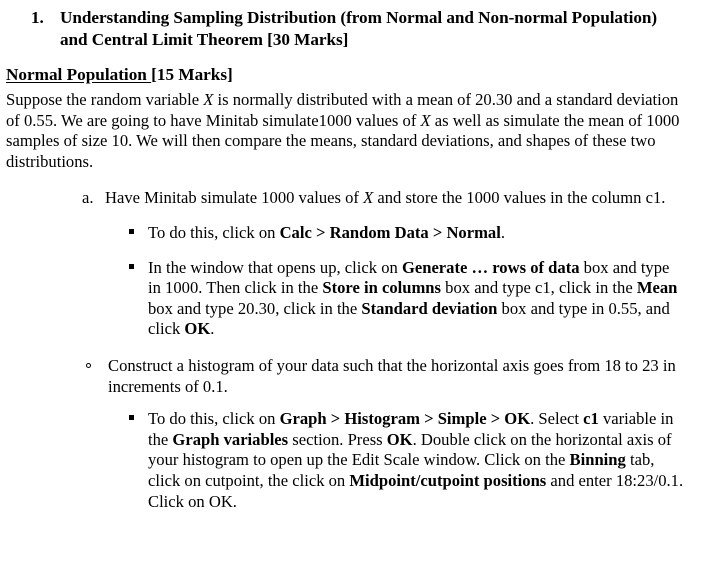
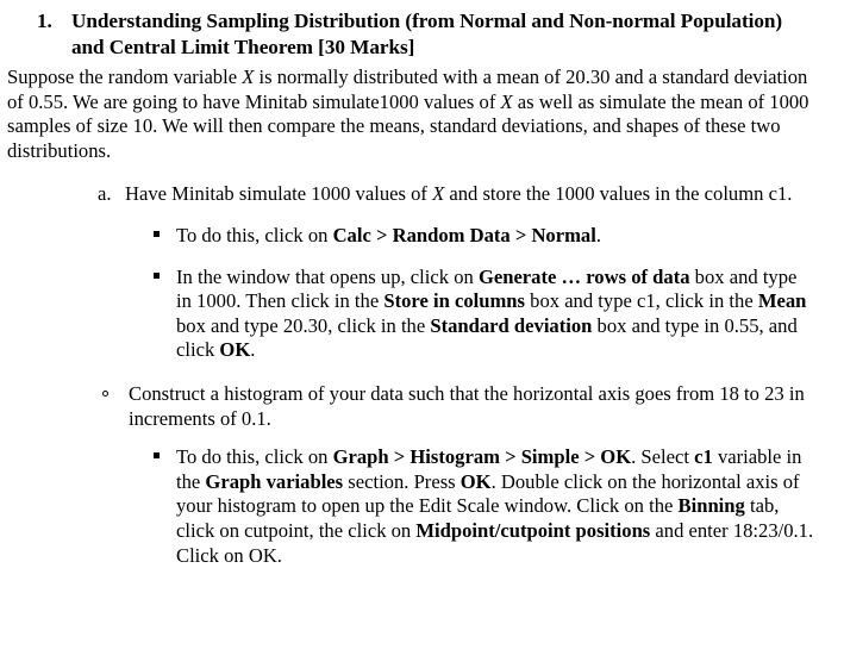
  1.
  Understanding Sampling Distribution (from Normal and Non-normal Population)
  and Central Limit Theorem [30 Marks]
- Normal Population [15 Marks]
  Suppose the random variable X is normally distributed with a mean of 20.30 and a standard deviation of 0.55. We are going to have Minitab simulate1000 values of X as well as simulate the mean of 1000 samples of size 10. We will then compare the means, standard deviations, and shapes of these two distributions.
  a.
  Have Minitab simulate 1000 values of X and store the 1000 values in the column c1.
  To do this, click on Calc > Random Data > Normal.
  In the window that opens up, click on Generate … rows of data box and type in 1000. Then click in the Store in columns box and type c1, click in the Mean box and type 20.30, click in the Standard deviation box and type in 0.55, and click OK.
  Construct a histogram of your data such that the horizontal axis goes from 18 to 23 in increments of 0.1.
  To do this, click on Graph > Histogram > Simple > OK. Select c1 variable in the Graph variables section. Press OK. Double click on the horizontal axis of your histogram to open up the Edit Scale window. Click on the Binning tab, click on cutpoint, the click on Midpoint/cutpoint positions and enter 18:23/0.1. Click on OK.
